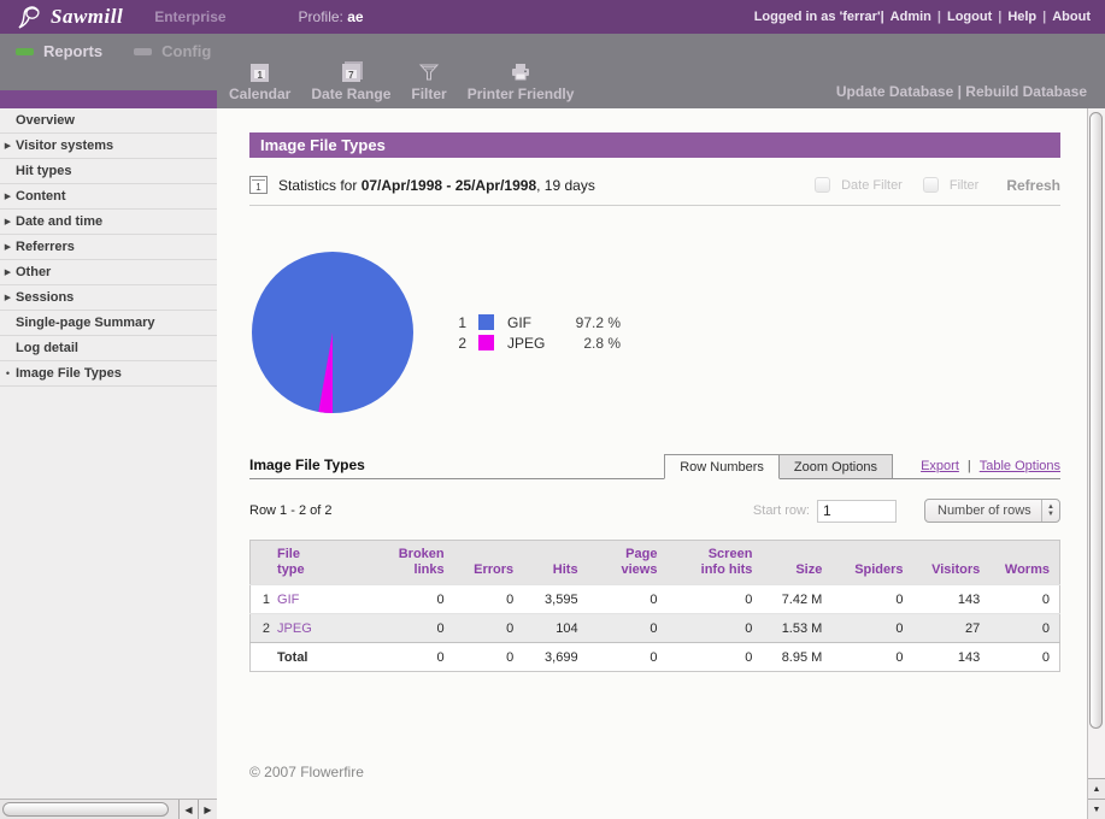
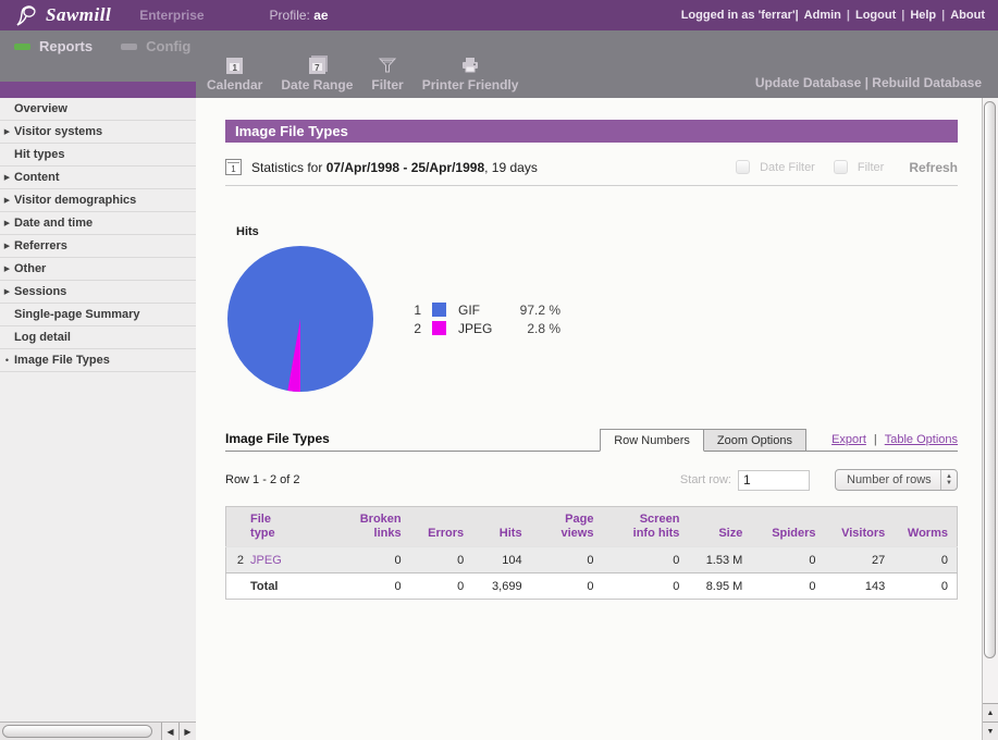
  Sawmill
  Enterprise
  Profile: ae
  Logged in as 'ferrar'|
  Admin
  |
  Logout
  |
  Help
  |
  About
  Reports
  Config
  1
  Calendar
  7
  Date Range
  Filter
  Printer Friendly
  Update Database | Rebuild Database
  Overview
  Visitor systems
  Hit types
  Content
+ Visitor demographics
  Date and time
  Referrers
  Other
  Sessions
  Single-page Summary
  Log detail
  •
  Image File Types
  ◀
  ▶
  Image File Types
  1
  Statistics for 07/Apr/1998 - 25/Apr/1998, 19 days
  Date Filter
  Filter
  Refresh
+ Hits
  1
  GIF
  97.2 %
  2
  JPEG
  2.8 %
  Image File Types
  Row Numbers
  Zoom Options
  Export
  |
  Table Options
  Row 1 - 2 of 2
  Start row:
  1
  Number of rows
  	File type	Broken links	Errors	Hits	Page views	Screen info hits	Size	Spiders	Visitors	Worms
- 1	GIF	0	0	3,595	0	0	7.42 M	0	143	0
  2	JPEG	0	0	104	0	0	1.53 M	0	27	0
  	Total	0	0	3,699	0	0	8.95 M	0	143	0
- © 2007 Flowerfire
